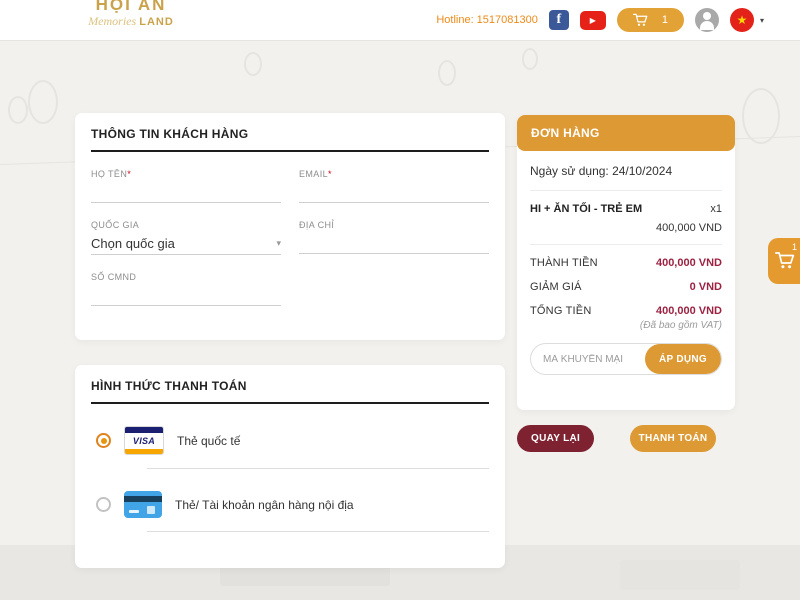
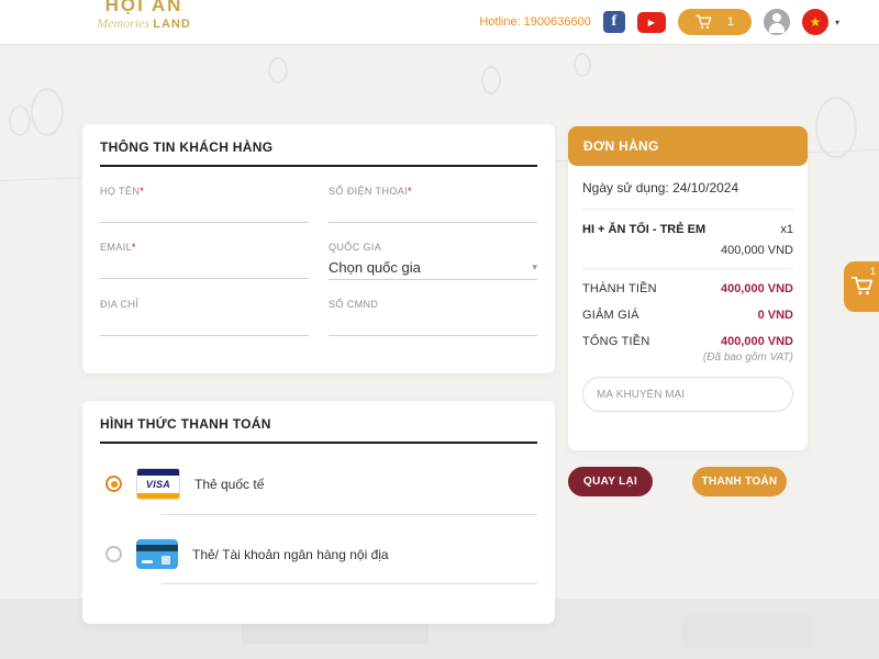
  HỘI AN
  Memories LAND
- Hotline: 1517081300
+ Hotline: 1900636600
  f
  ▶
  1
  ★
  ▾
  THÔNG TIN KHÁCH HÀNG
  HỌ TÊN*
+ SỐ ĐIỆN THOẠI*
  EMAIL*
  QUỐC GIA
  Chọn quốc gia
  ▾
  ĐỊA CHỈ
  SỐ CMND
  HÌNH THỨC THANH TOÁN
  VISA
  Thẻ quốc tế
  Thẻ/ Tài khoản ngân hàng nội địa
  ĐƠN HÀNG
  Ngày sử dụng: 24/10/2024
  HI + ĂN TỐI - TRẺ EM
  x1
  400,000 VND
  THÀNH TIỀN
  400,000 VND
  GIẢM GIÁ
  0 VND
  TỔNG TIỀN
  400,000 VND
  (Đã bao gồm VAT)
  MÃ KHUYẾN MẠI
- ÁP DỤNG
  QUAY LẠI
  THANH TOÁN
  1
